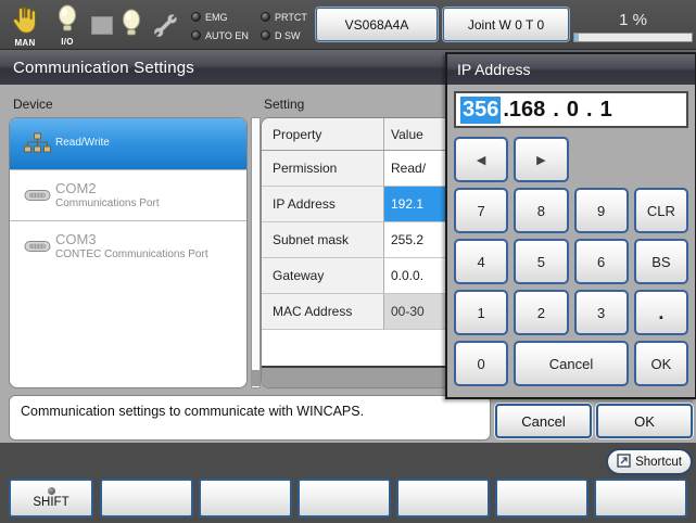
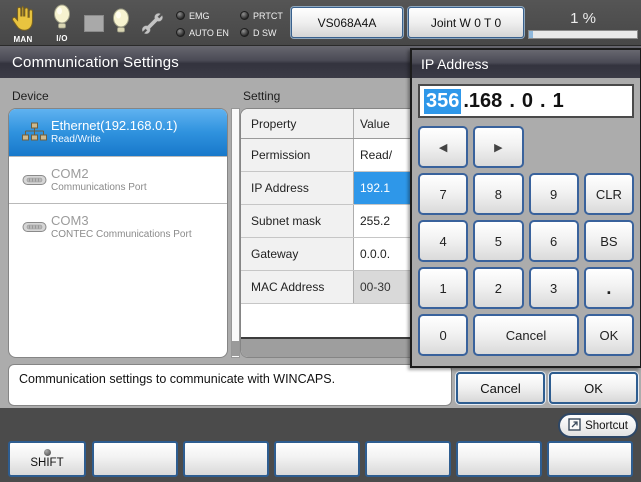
  MAN
  I/O
  EMG
  AUTO EN
  PRTCT
  D SW
  VS068A4A
  Joint W 0 T 0
  1 %
  Communication Settings
  Device
+ Ethernet(192.168.0.1)
  Read/Write
  COM2
  Communications Port
  COM3
  CONTEC Communications Port
  Setting
  Property
  Value
  Permission
  Read/
  IP Address
  192.1
  Subnet mask
  255.2
  Gateway
  0.0.0.
  MAC Address
  00-30
  Communication settings to communicate with WINCAPS.
  Cancel
  OK
  Shortcut
  SHIFT
  IP Address
  356
  .168
  .
  0
  .
  1
  ◀
  ▶
  7
  8
  9
  CLR
  4
  5
  6
  BS
  1
  2
  3
  .
  0
  Cancel
  OK
